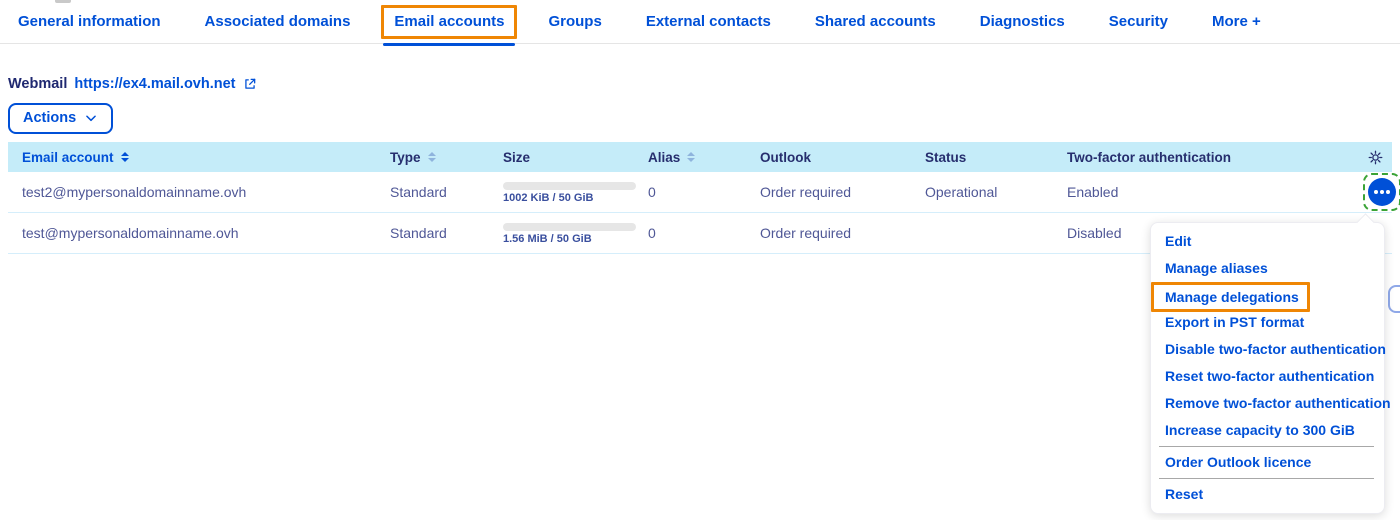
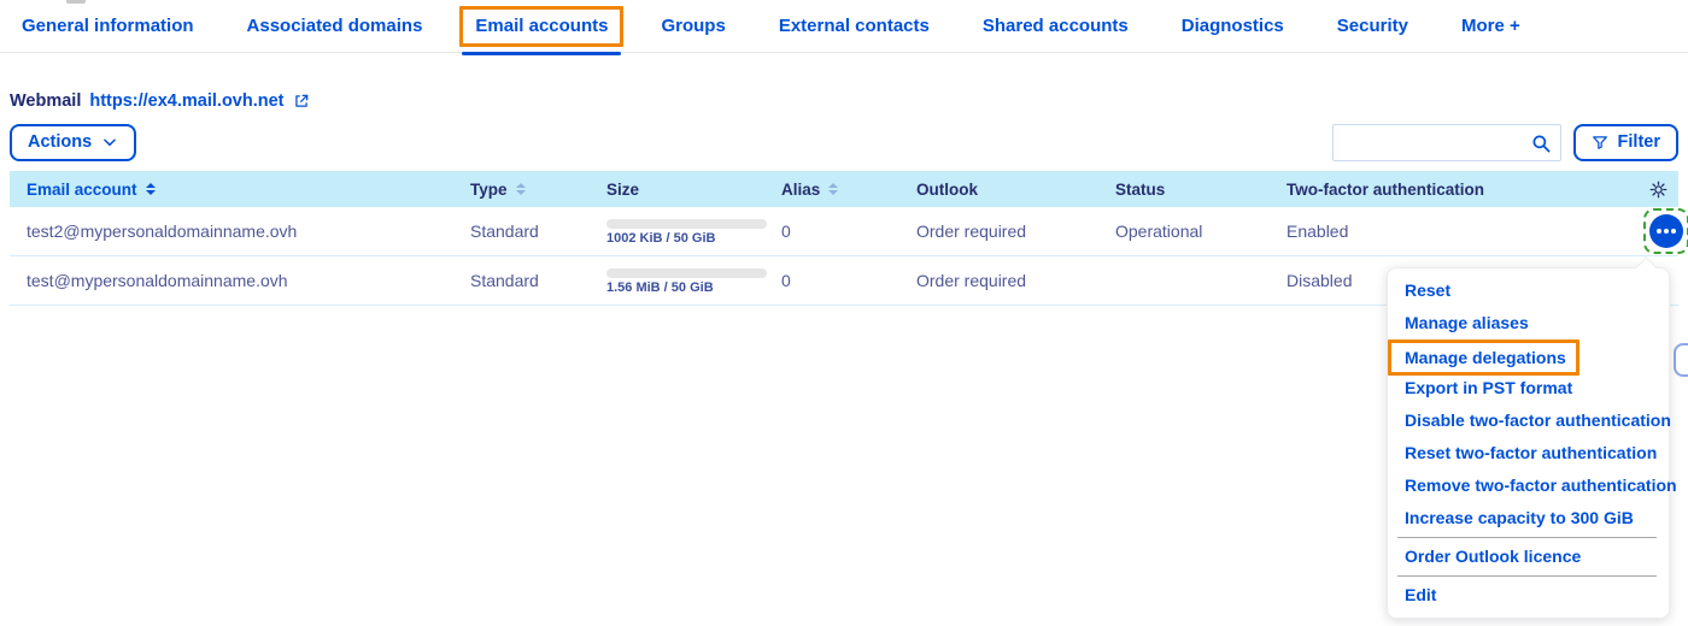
  General information
  Associated domains
  Email accounts
  Groups
  External contacts
  Shared accounts
  Diagnostics
  Security
  More +
  Webmail
  https://ex4.mail.ovh.net
  Actions
+ Filter
  Email account
  Type
  Size
  Alias
  Outlook
  Status
  Two-factor authentication
  test2@mypersonaldomainname.ovh
  Standard
  1002 KiB / 50 GiB
  0
  Order required
  Operational
  Enabled
  test@mypersonaldomainname.ovh
  Standard
  1.56 MiB / 50 GiB
  0
  Order required
  Disabled
- Edit
+ Reset
  Manage aliases
  Manage delegations
  Export in PST format
  Disable two-factor authentication
  Reset two-factor authentication
  Remove two-factor authentication
  Increase capacity to 300 GiB
  Order Outlook licence
- Reset
+ Edit
